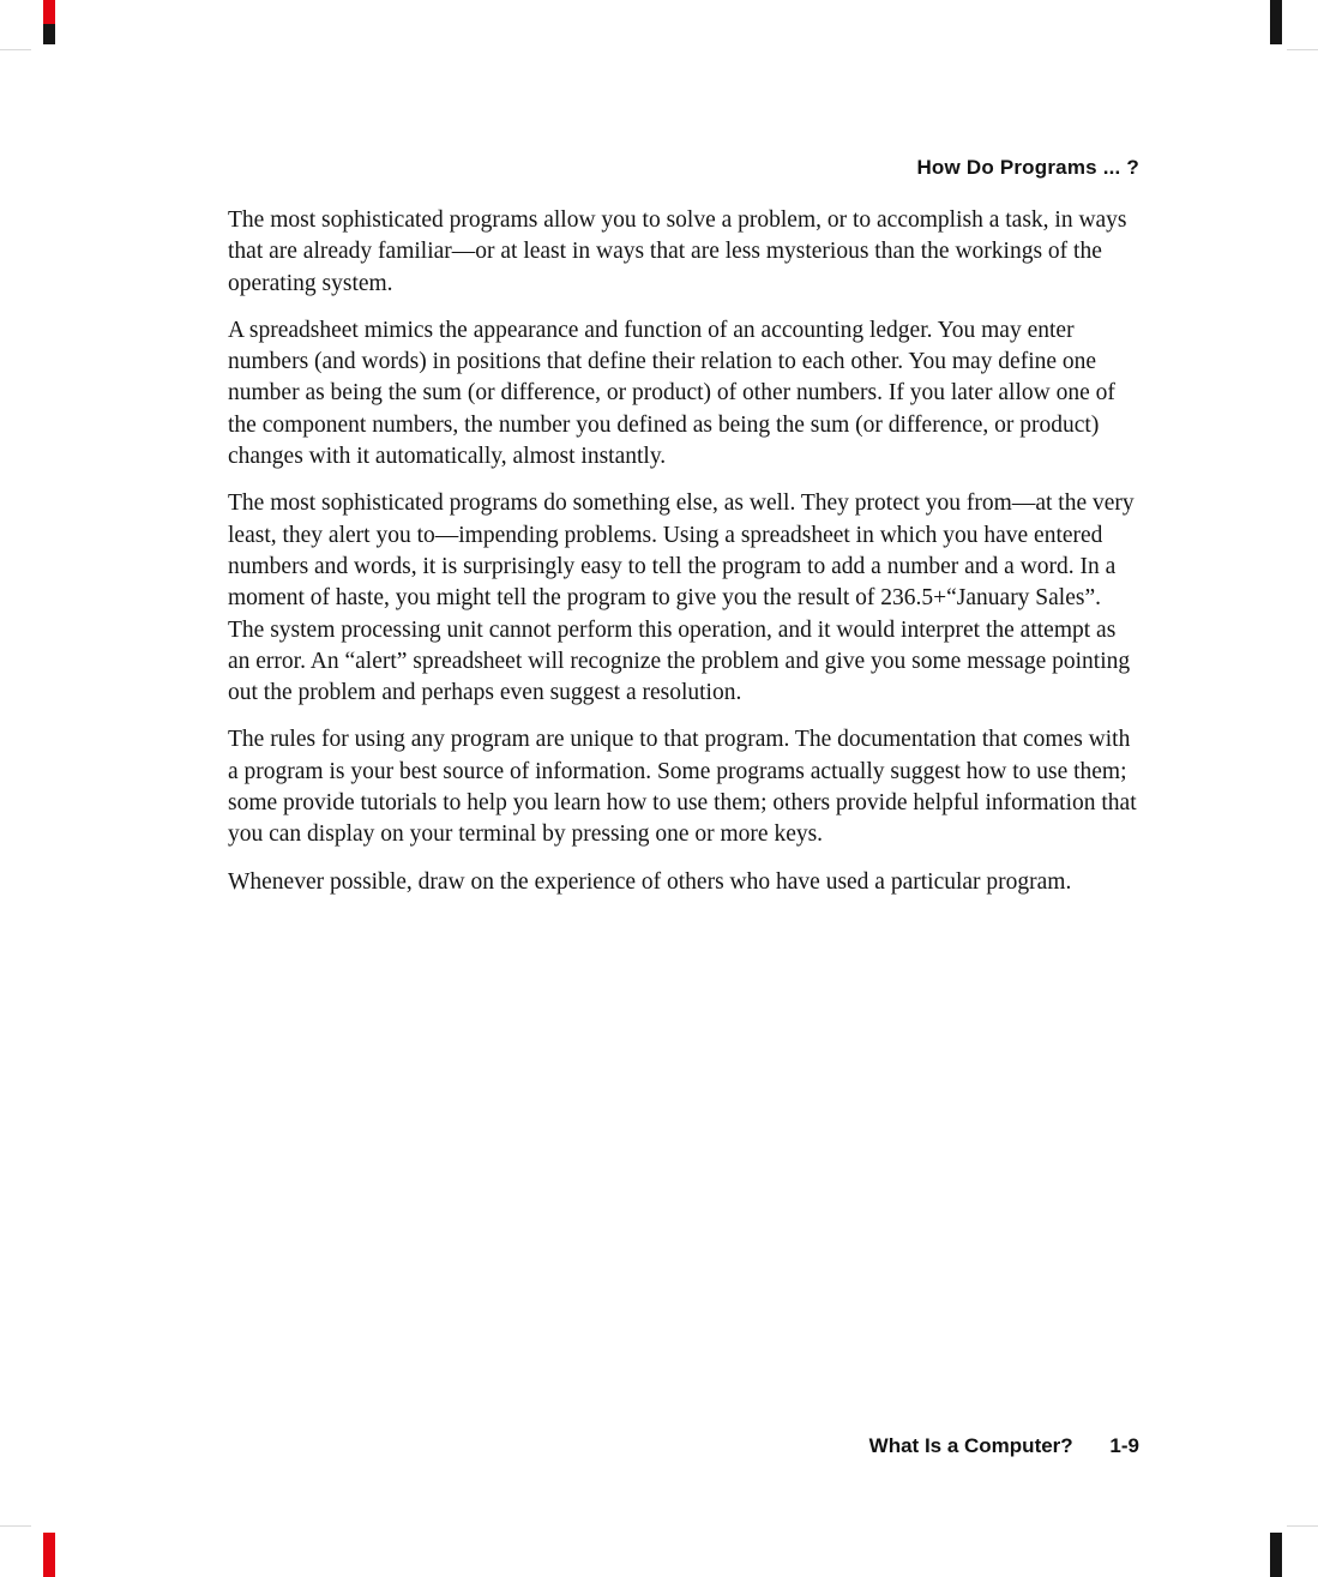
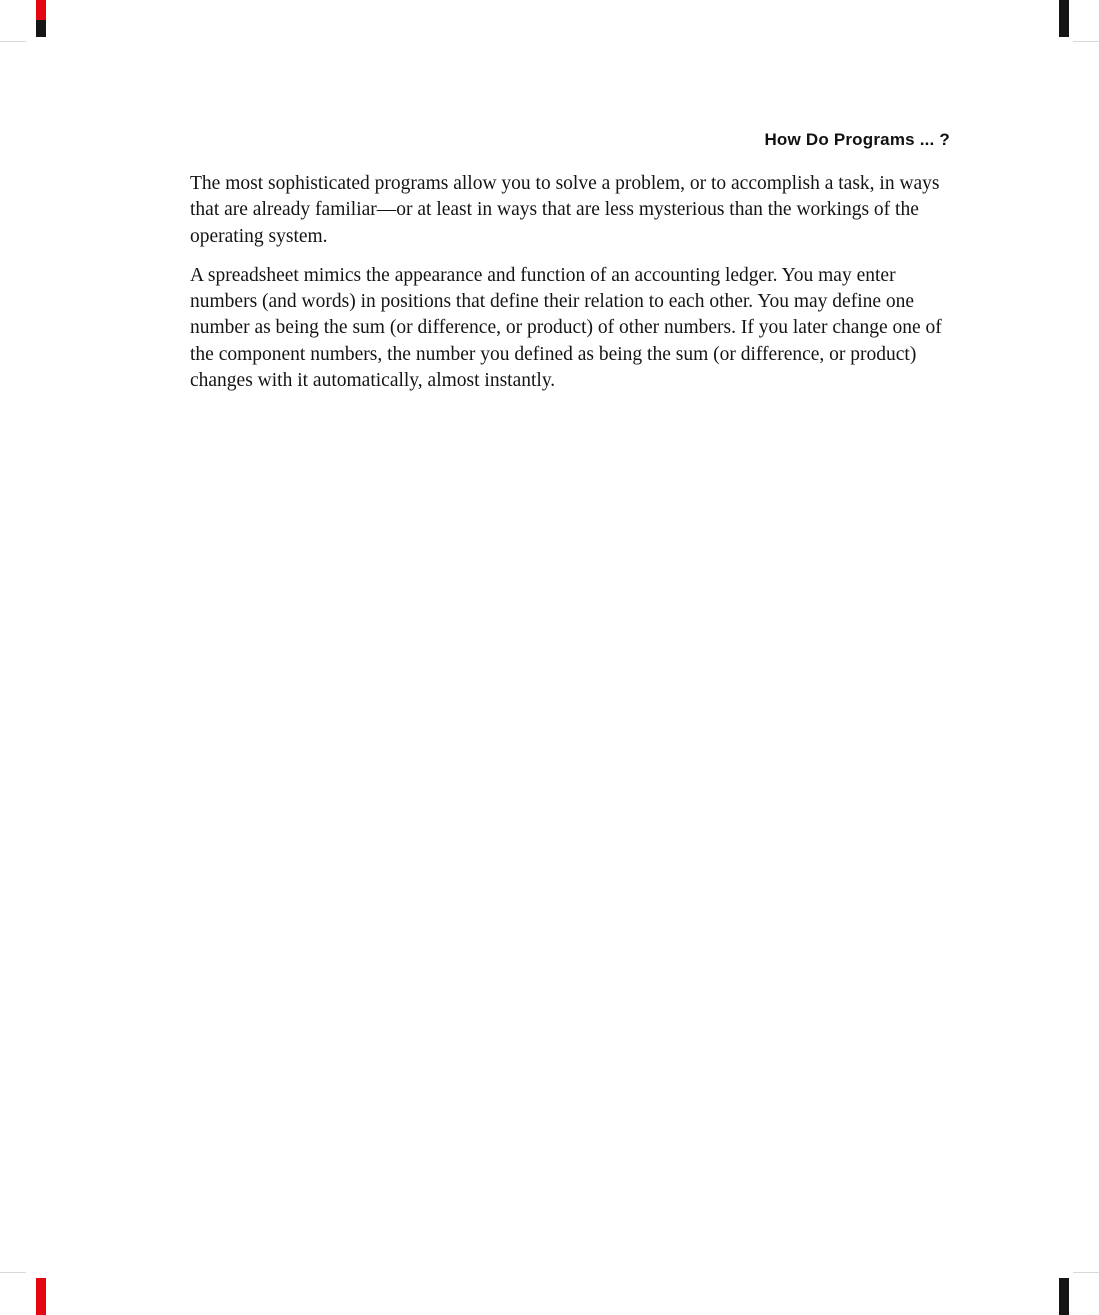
  How Do Programs ... ?
  The most sophisticated programs allow you to solve a problem, or to accomplish a task, in ways that are already familiar—or at least in ways that are less mysterious than the workings of the operating system.
- A spreadsheet mimics the appearance and function of an accounting ledger. You may enter numbers (and words) in positions that define their relation to each other. You may define one number as being the sum (or difference, or product) of other numbers. If you later allow one of the component numbers, the number you defined as being the sum (or difference, or product) changes with it automatically, almost instantly.
+ A spreadsheet mimics the appearance and function of an accounting ledger. You may enter numbers (and words) in positions that define their relation to each other. You may define one number as being the sum (or difference, or product) of other numbers. If you later change one of the component numbers, the number you defined as being the sum (or difference, or product) changes with it automatically, almost instantly.
- The most sophisticated programs do something else, as well. They protect you from—at the very least, they alert you to—impending problems. Using a spreadsheet in which you have entered numbers and words, it is surprisingly easy to tell the program to add a number and a word. In a moment of haste, you might tell the program to give you the result of 236.5+“January Sales”. The system processing unit cannot perform this operation, and it would interpret the attempt as an error. An “alert” spreadsheet will recognize the problem and give you some message pointing out the problem and perhaps even suggest a resolution.
- The rules for using any program are unique to that program. The documentation that comes with a program is your best source of information. Some programs actually suggest how to use them; some provide tutorials to help you learn how to use them; others provide helpful information that you can display on your terminal by pressing one or more keys.
- Whenever possible, draw on the experience of others who have used a particular program.
- What Is a Computer? 1-9
